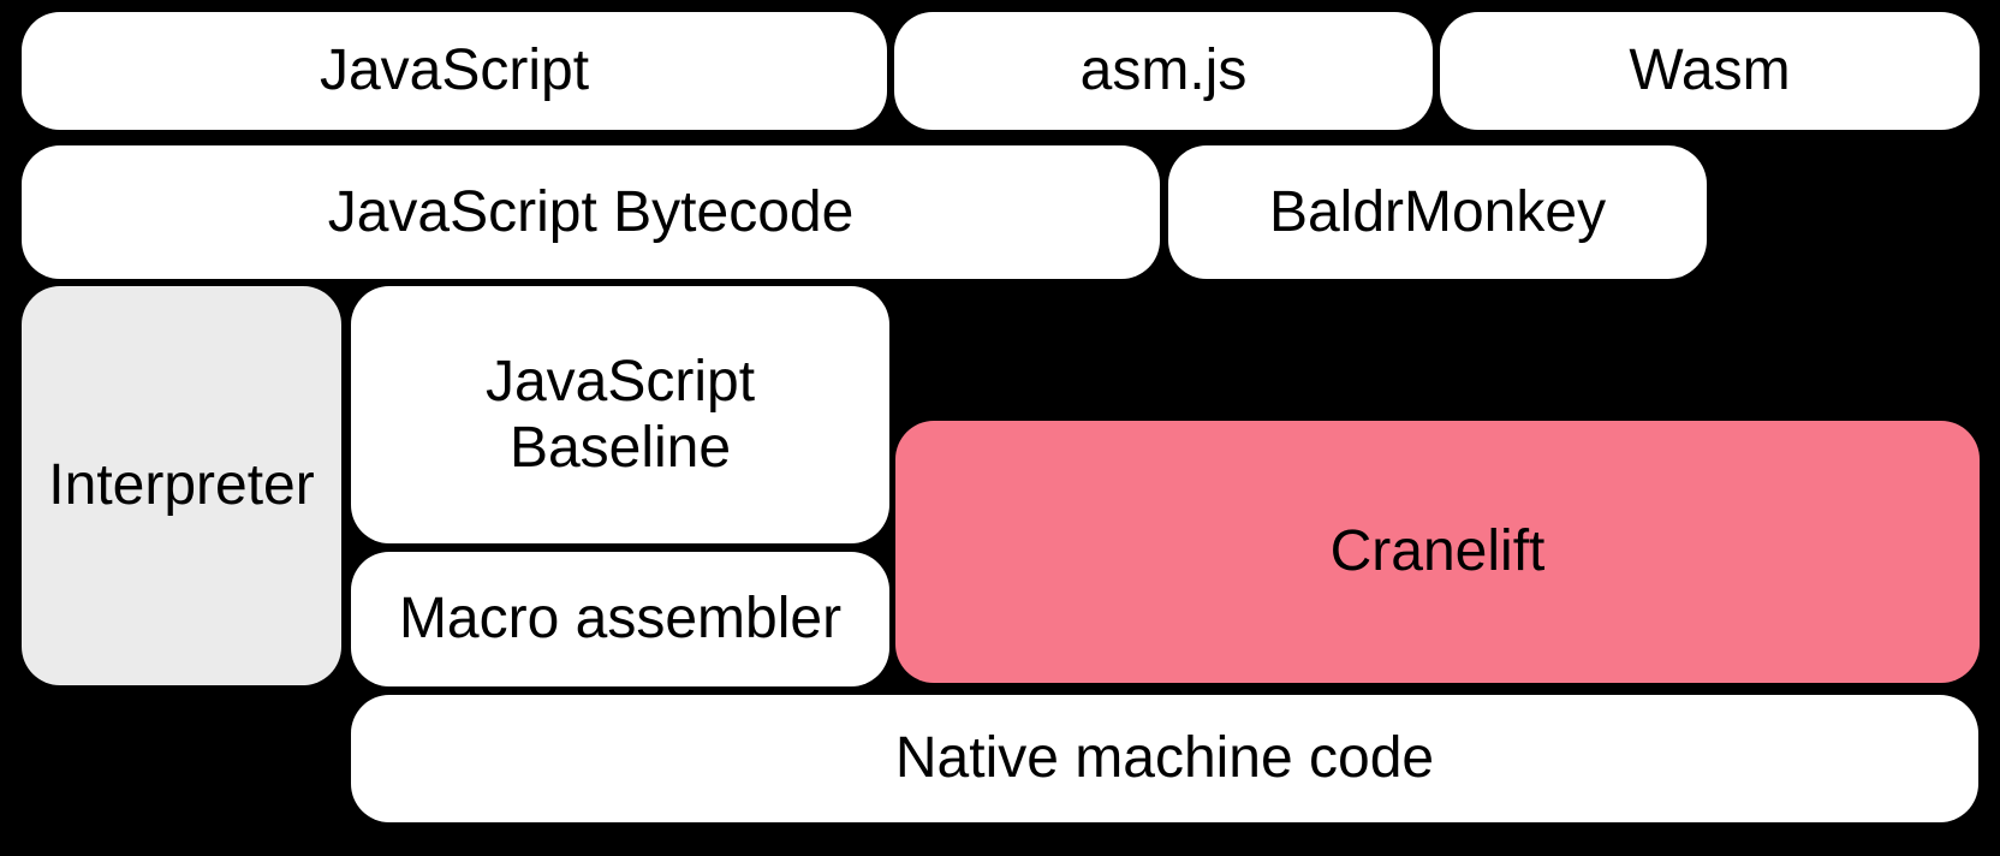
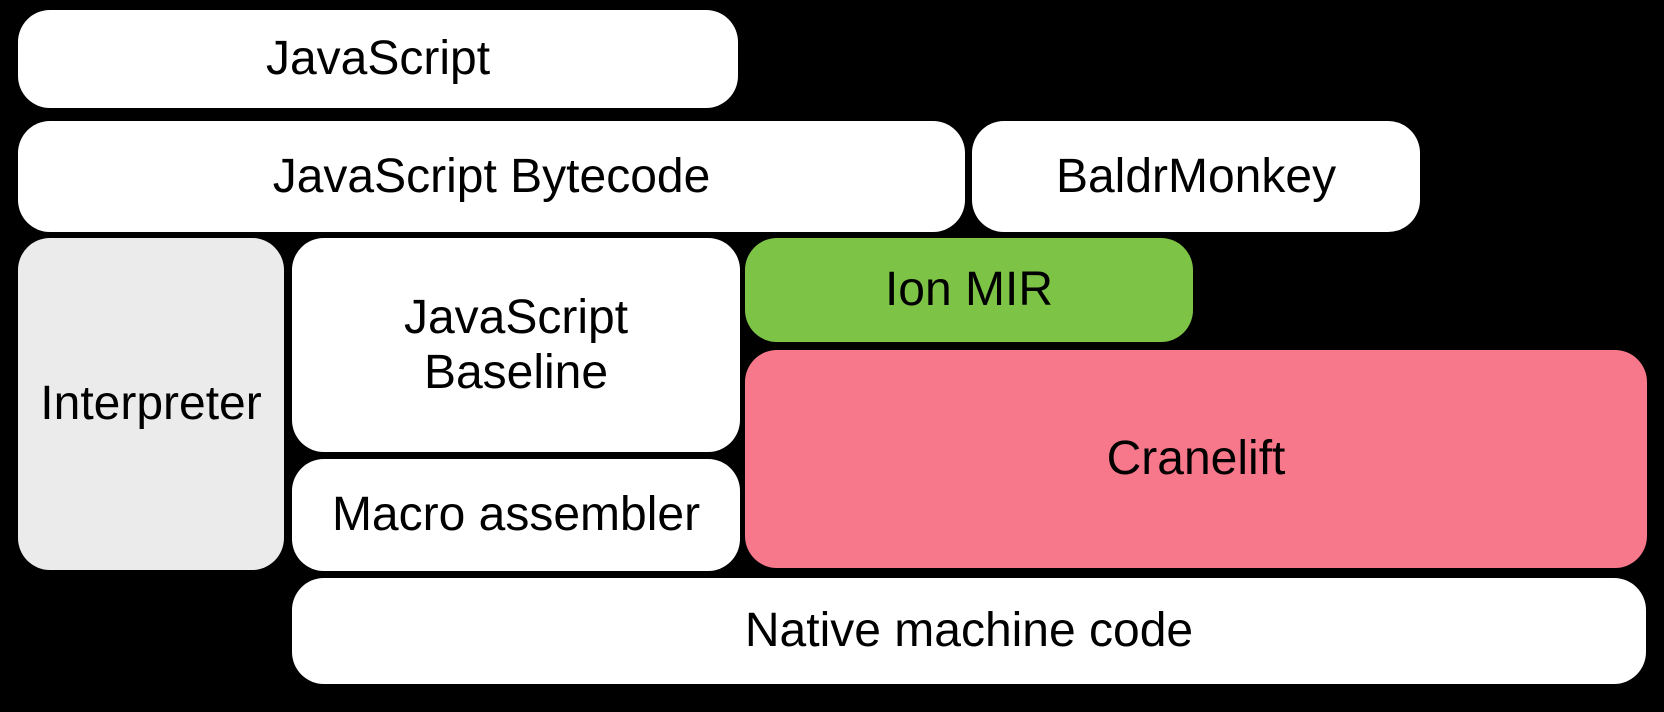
  JavaScript
- asm.js
- Wasm
  JavaScript Bytecode
  BaldrMonkey
  Interpreter
  JavaScript
  Baseline
+ Ion MIR
  Cranelift
  Macro assembler
  Native machine code
